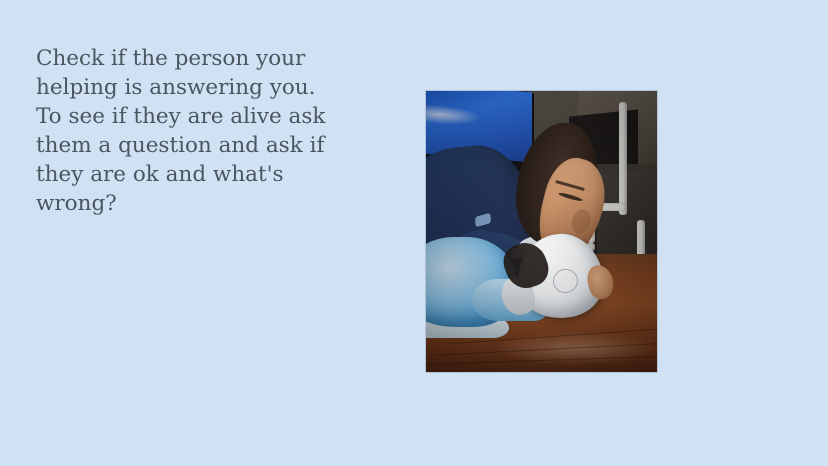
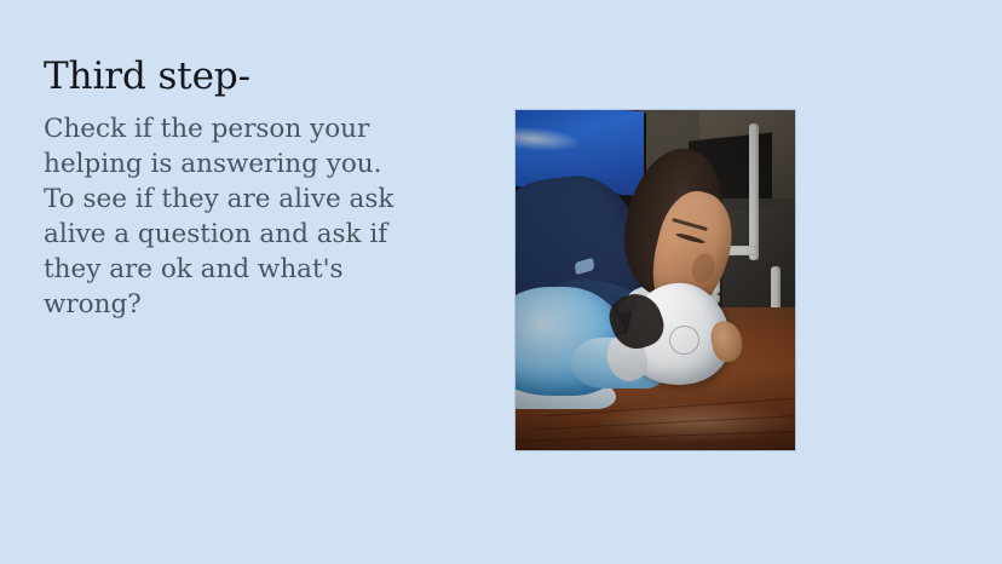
+ Third step-
- Check if the person your helping is answering you. To see if they are alive ask them a question and ask if they are ok and what's wrong?
+ Check if the person your helping is answering you. To see if they are alive ask alive a question and ask if they are ok and what's wrong?
